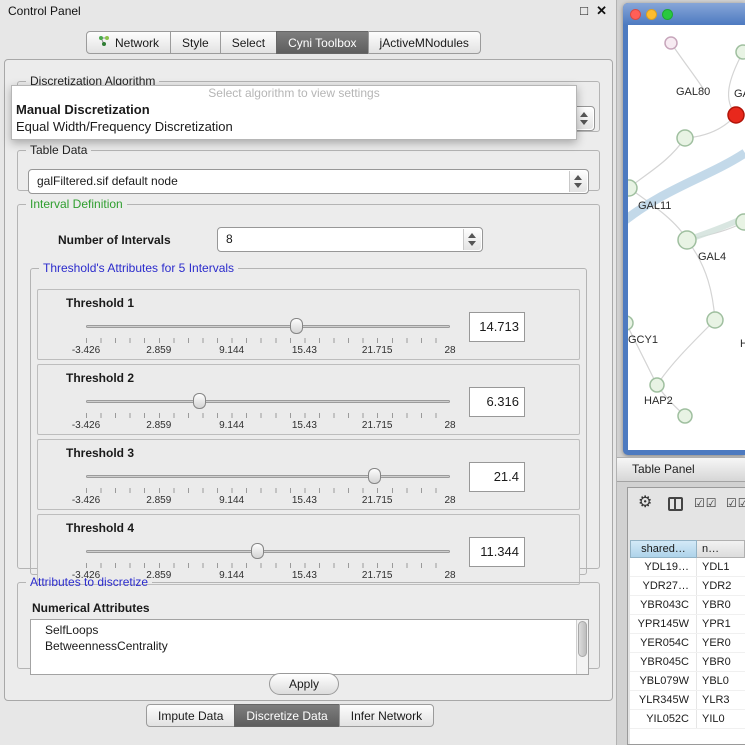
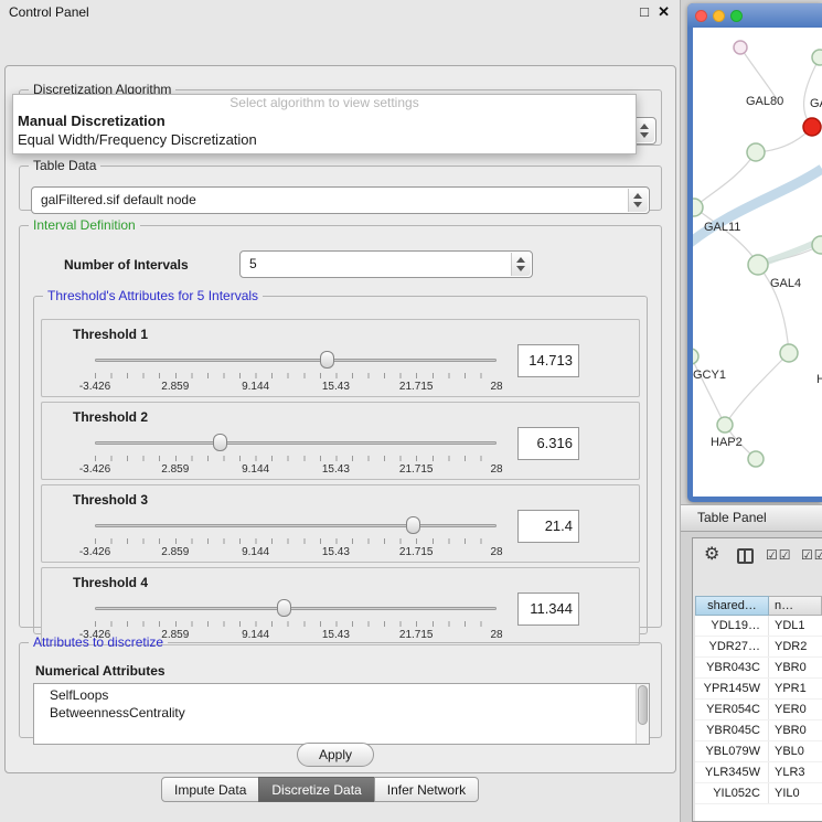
  Control Panel
  □
  ✕
- Network
- Style
- Select
- Cyni Toolbox
- jActiveMNodules
  Discretization Algorithm
  Select algorithm to view settings
  Manual Discretization
  Equal Width/Frequency Discretization
  Table Data
  galFiltered.sif default node
  Interval Definition
  Number of Intervals
- 8
+ 5
  Threshold's Attributes for 5 Intervals
  Threshold 1
  -3.426
  2.859
  9.144
  15.43
  21.715
  28
  14.713
  Threshold 2
  -3.426
  2.859
  9.144
  15.43
  21.715
  28
  6.316
  Threshold 3
  -3.426
  2.859
  9.144
  15.43
  21.715
  28
  21.4
  Threshold 4
  -3.426
  2.859
  9.144
  15.43
  21.715
  28
  11.344
  Attributes to discretize
  Numerical Attributes
  SelfLoops
  BetweennessCentrality
  Apply
  Impute Data
  Discretize Data
  Infer Network
  GAL80
  GAL11
  GAL4
  GCY1
  H
  HAP2
  Table Panel
  ⚙
  ☑☑
  ☑☑
  shared…
  n…
  YDL19…
  YDL1
  YDR27…
  YDR2
  YBR043C
  YBR0
  YPR145W
  YPR1
  YER054C
  YER0
  YBR045C
  YBR0
  YBL079W
  YBL0
  YLR345W
  YLR3
  YIL052C
  YIL0
